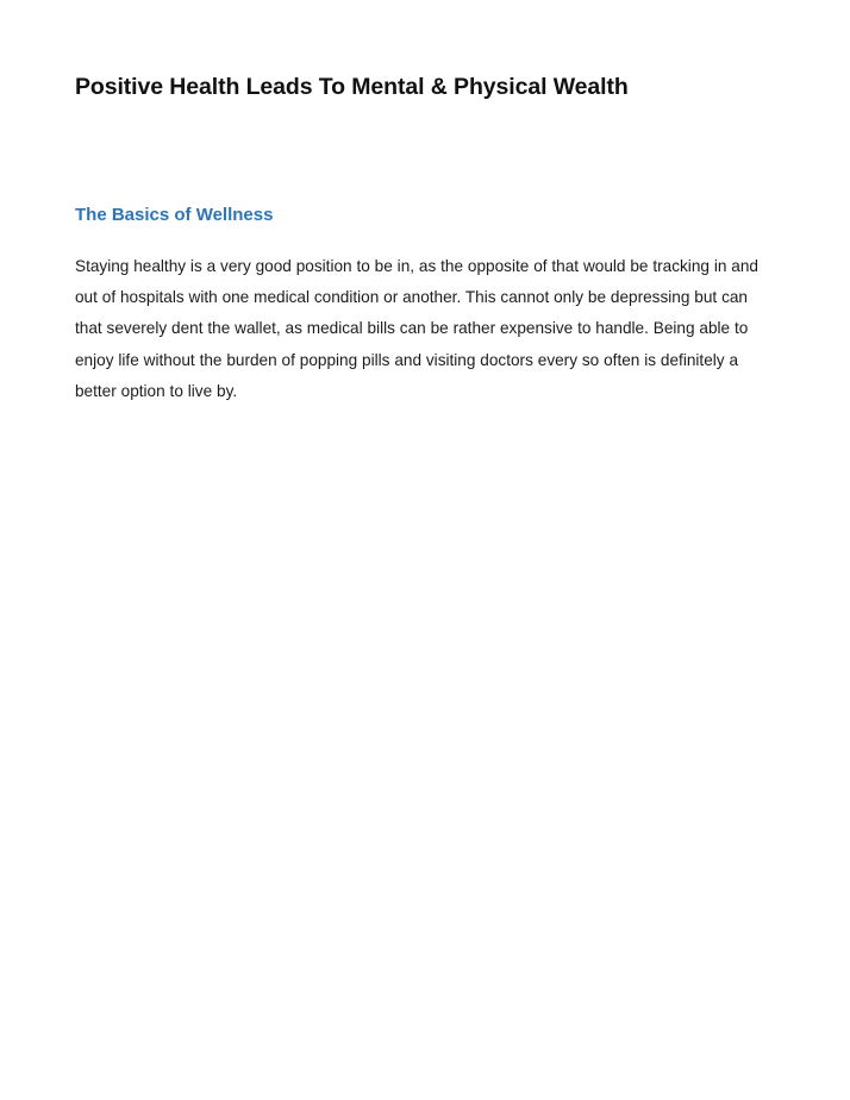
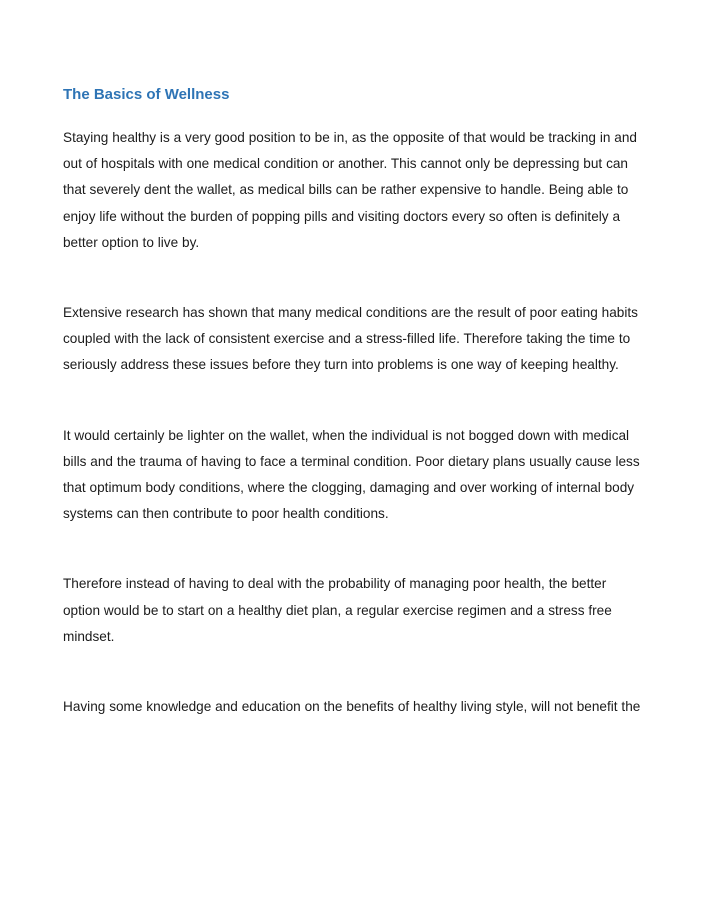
- Positive Health Leads To Mental & Physical Wealth
  The Basics of Wellness
  Staying healthy is a very good position to be in, as the opposite of that would be tracking in and out of hospitals with one medical condition or another. This cannot only be depressing but can that severely dent the wallet, as medical bills can be rather expensive to handle. Being able to enjoy life without the burden of popping pills and visiting doctors every so often is definitely a better option to live by.
+ Extensive research has shown that many medical conditions are the result of poor eating habits coupled with the lack of consistent exercise and a stress-filled life. Therefore taking the time to seriously address these issues before they turn into problems is one way of keeping healthy.
+ It would certainly be lighter on the wallet, when the individual is not bogged down with medical bills and the trauma of having to face a terminal condition. Poor dietary plans usually cause less that optimum body conditions, where the clogging, damaging and over working of internal body systems can then contribute to poor health conditions.
+ Therefore instead of having to deal with the probability of managing poor health, the better option would be to start on a healthy diet plan, a regular exercise regimen and a stress free mindset.
+ Having some knowledge and education on the benefits of healthy living style, will not benefit the
